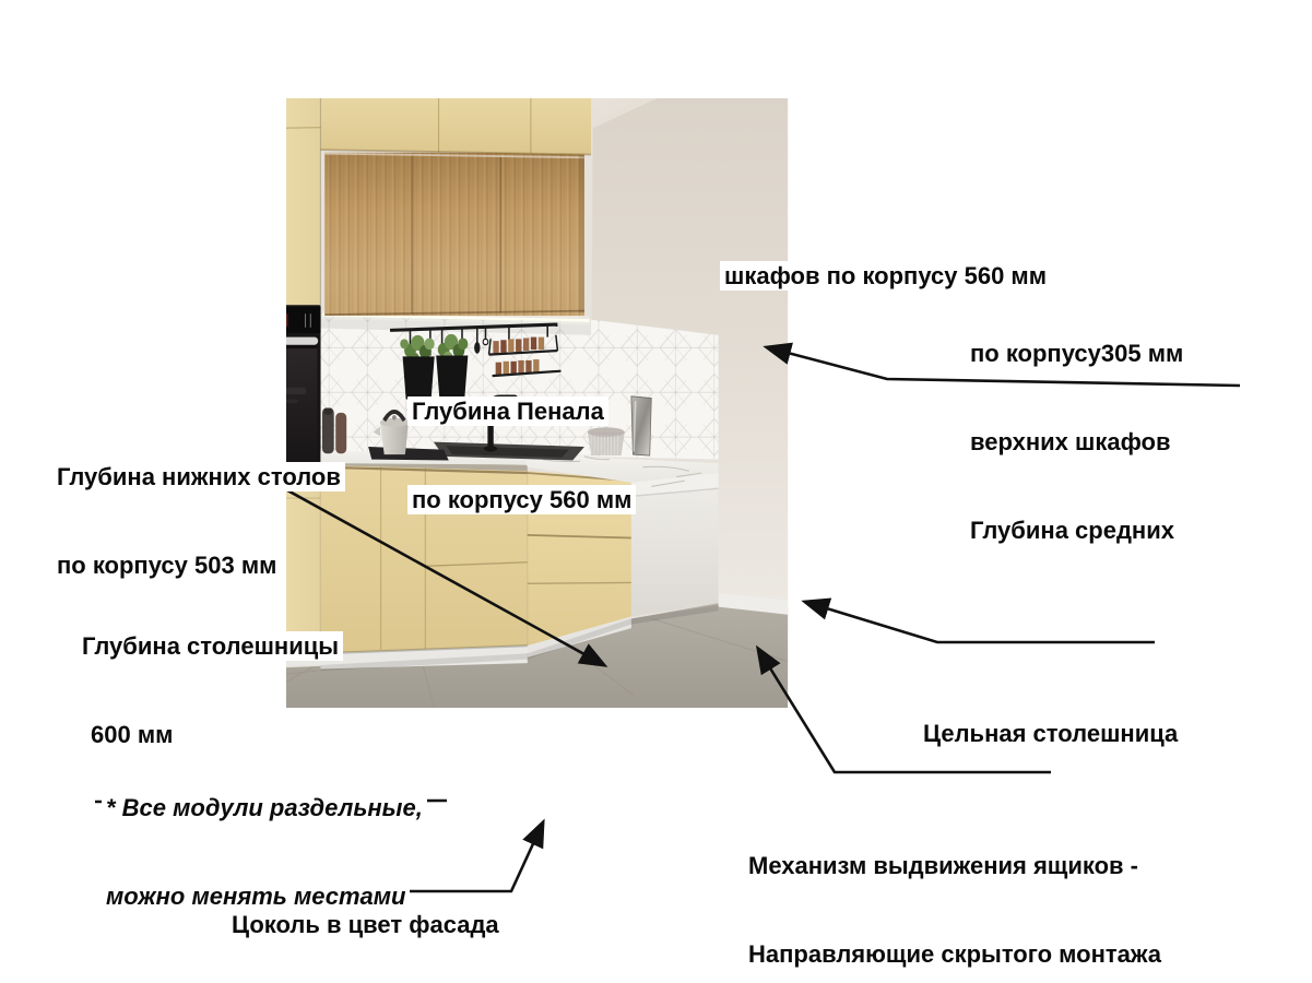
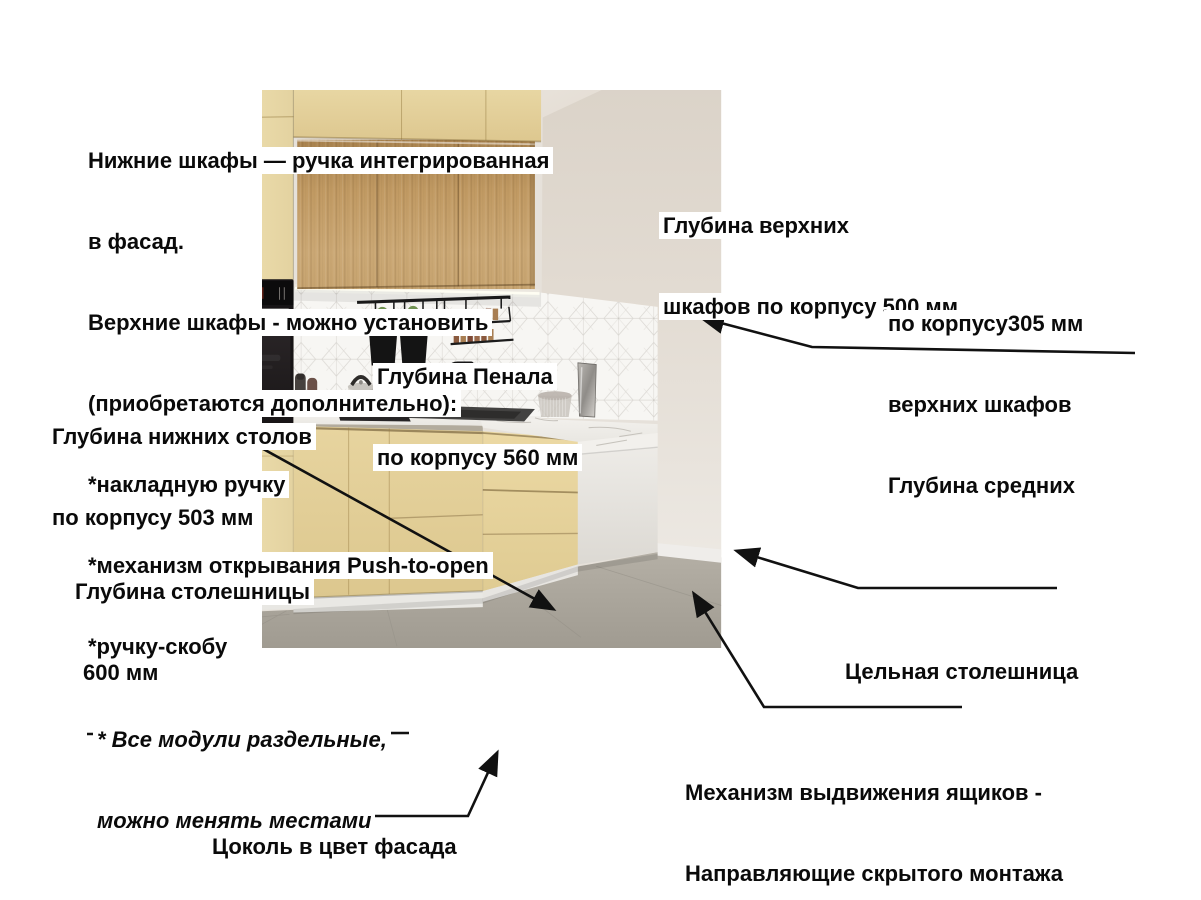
+ Нижние шкафы — ручка интегрированная
+ в фасад.
+ Верхние шкафы - можно установить
+ (приобретаются дополнительно):
+ *накладную ручку
+ *механизм открывания Push-to-open
+ *ручку-скобу
+ Глубина верхних
- шкафов по корпусу 560 мм
+ шкафов по корпусу 500 мм
  по корпусу305 мм
  верхних шкафов
  Глубина средних
  Глубина Пенала
  по корпусу 560 мм
  Глубина нижних столов
  по корпусу 503 мм
  Глубина столешницы
  600 мм
  Цельная столешница
  * Все модули раздельные,
  можно менять местами
  Механизм выдвижения ящиков -
  Направляющие скрытого монтажа
  Цоколь в цвет фасада
